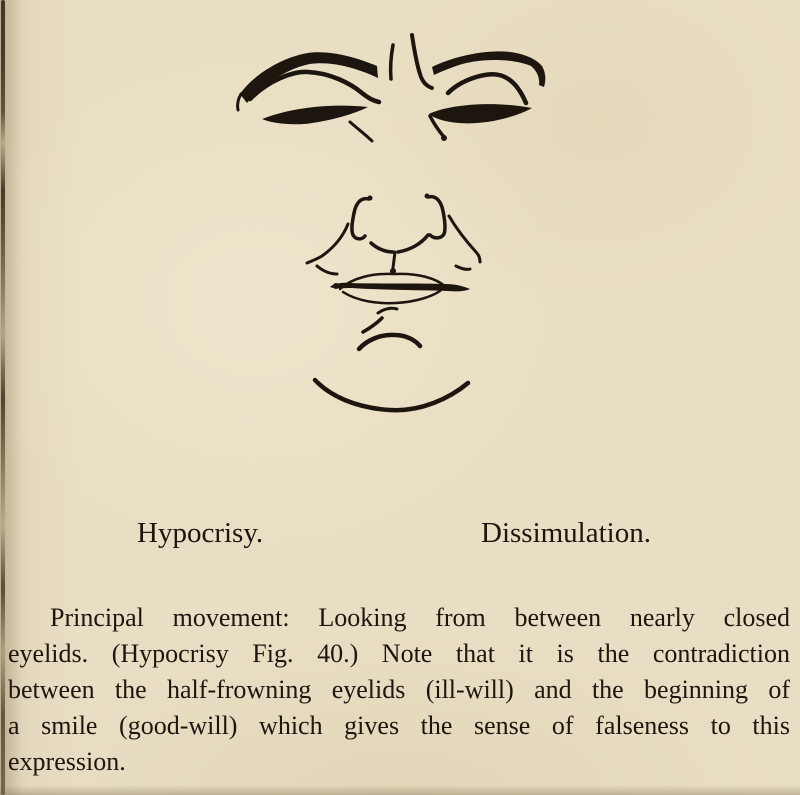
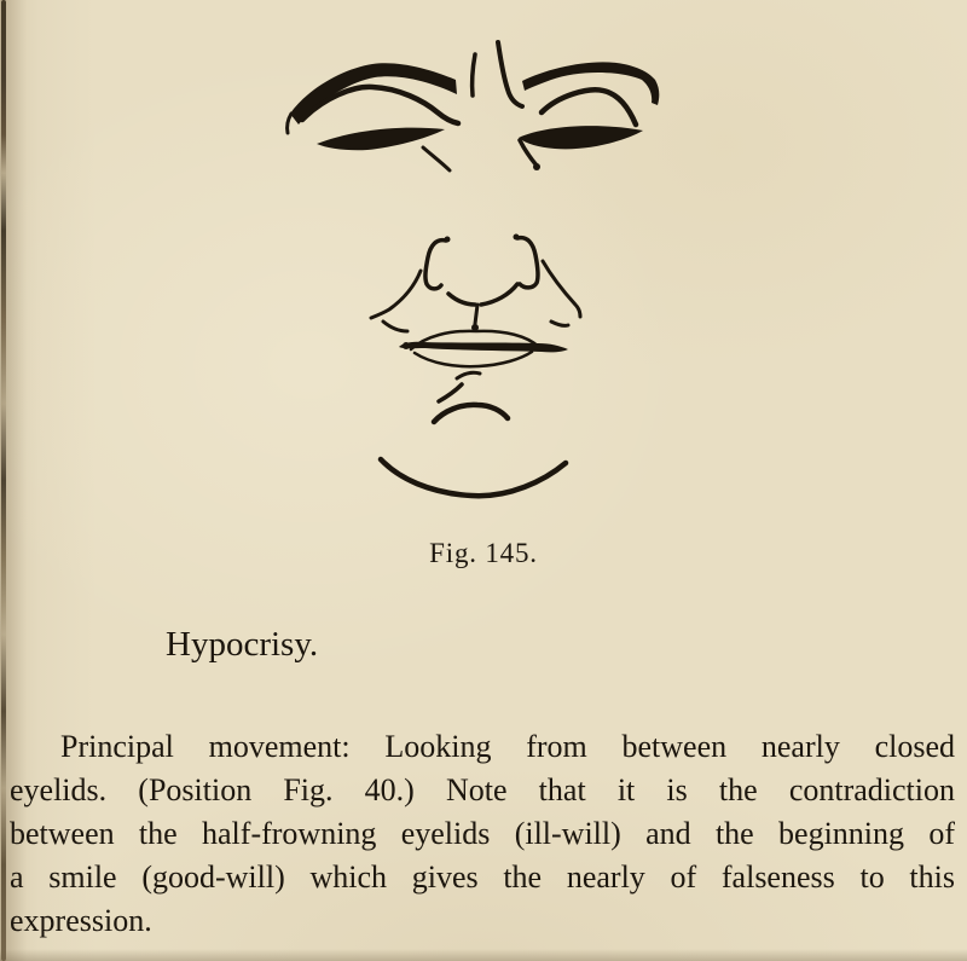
+ Fig. 145.
  Hypocrisy.
- Dissimulation.
  Principal movement: Looking from between nearly closed
- eyelids. (Hypocrisy Fig. 40.) Note that it is the contradiction
+ eyelids. (Position Fig. 40.) Note that it is the contradiction
  between the half-frowning eyelids (ill-will) and the beginning of
- a smile (good-will) which gives the sense of falseness to this
+ a smile (good-will) which gives the nearly of falseness to this
  expression.
